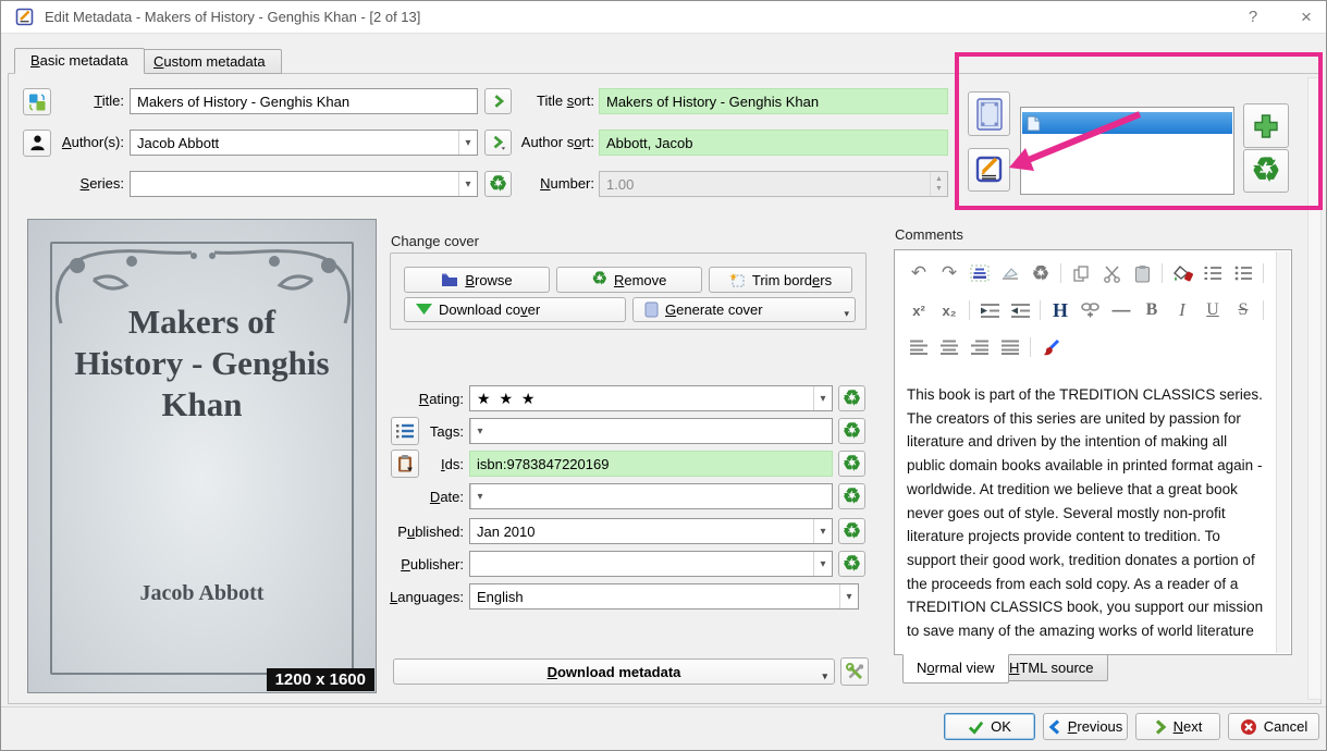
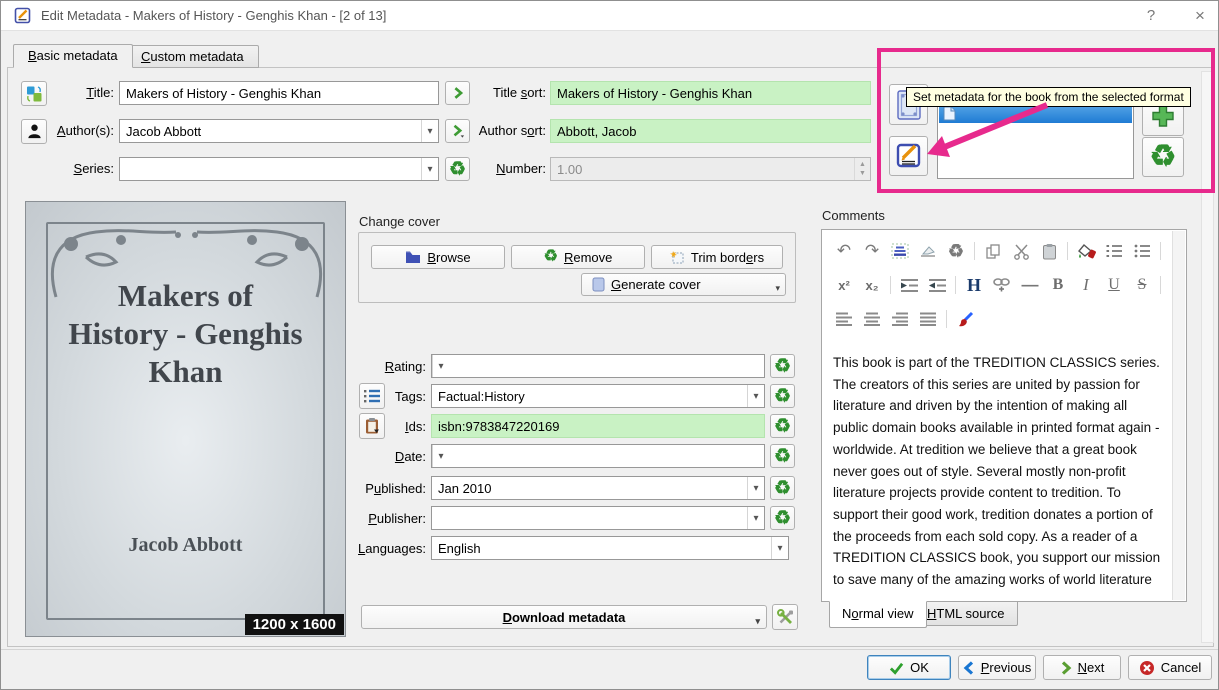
  Edit Metadata - Makers of History - Genghis Khan - [2 of 13]
  ?
  ×
  Basic metadata
  Custom metadata
  Title:
  Makers of History - Genghis Khan
  Title sort:
  Makers of History - Genghis Khan
  Author(s):
  Jacob Abbott
  ▾
  Author sort:
  Abbott, Jacob
  Series:
  ▾
  ♻
  Number:
  1.00
  ♻
+ Set metadata for the book from the selected format
  Makers of History - Genghis Khan
  Jacob Abbott
  1200 x 1600
  Change cover
  Browse
  ♻
  Remove
  Trim borders
- Download cover
  Generate cover
  ▾
  Rating:
- ★ ★ ★
  ▾
  ♻
  Tags:
+ Factual:History
  ▾
  ♻
  Ids:
  isbn:9783847220169
  ♻
  Date:
  ▾
  ♻
  Published:
  Jan 2010
  ▾
  ♻
  Publisher:
  ▾
  ♻
  Languages:
  English
  ▾
  Download metadata
  ▾
  Comments
  ↶
  ↷
  ♻
  x²
  x₂
  H
  —
  B
  I
  U
  S
  This book is part of the TREDITION CLASSICS series. The creators of this series are united by passion for literature and driven by the intention of making all public domain books available in printed format again - worldwide. At tredition we believe that a great book never goes out of style. Several mostly non-profit literature projects provide content to tredition. To support their good work, tredition donates a portion of the proceeds from each sold copy. As a reader of a TREDITION CLASSICS book, you support our mission to save many of the amazing works of world literature
  Normal view
  HTML source
  OK
  Previous
  Next
  Cancel
